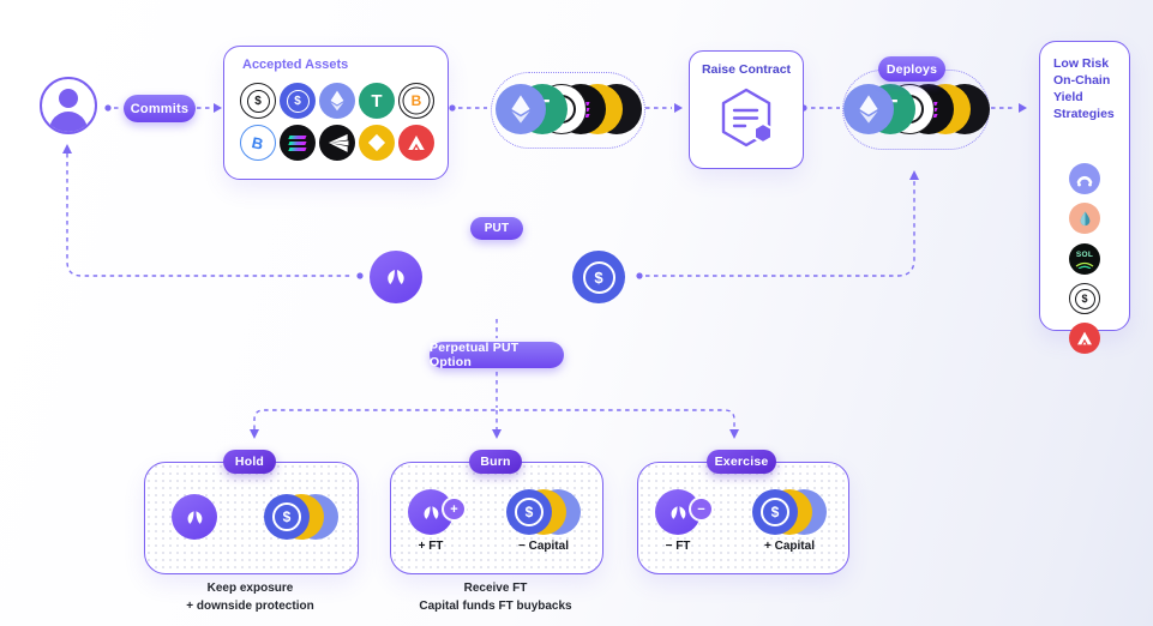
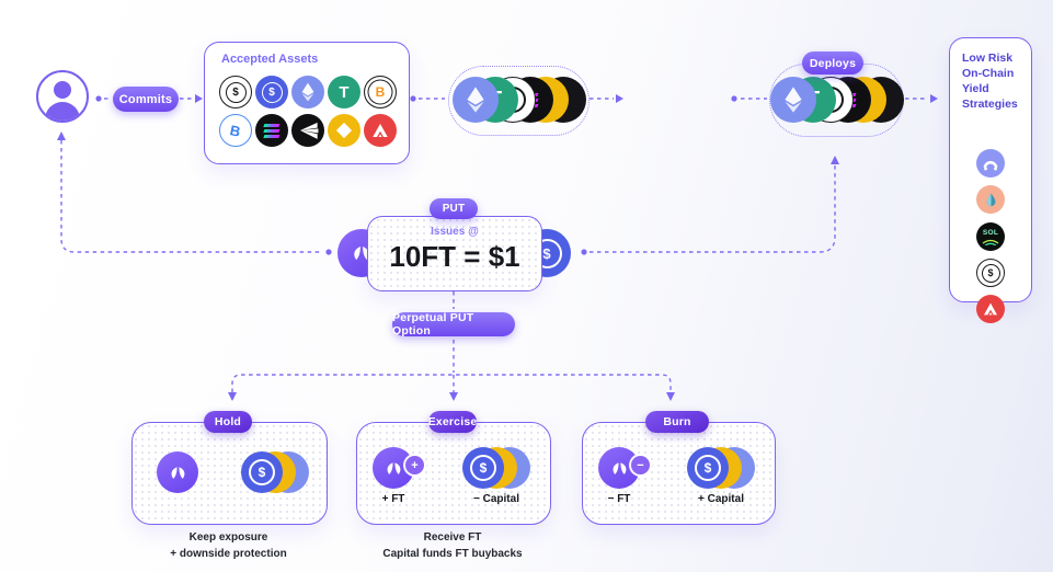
  Commits
  Accepted Assets
  $
  $
  T
  B
- Raise Contract
  Deploys
  Low Risk
  On-Chain
  Yield
  Strategies
  $
  $
+ Issues @
+ 10FT = $1
  PUT
  Perpetual PUT Option
  $
  Hold
  Keep exposure
  + downside protection
  +
  + FT
  $
  − Capital
- Burn
+ Exercise
  Receive FT
  Capital funds FT buybacks
  −
  − FT
  $
  + Capital
- Exercise
+ Burn
